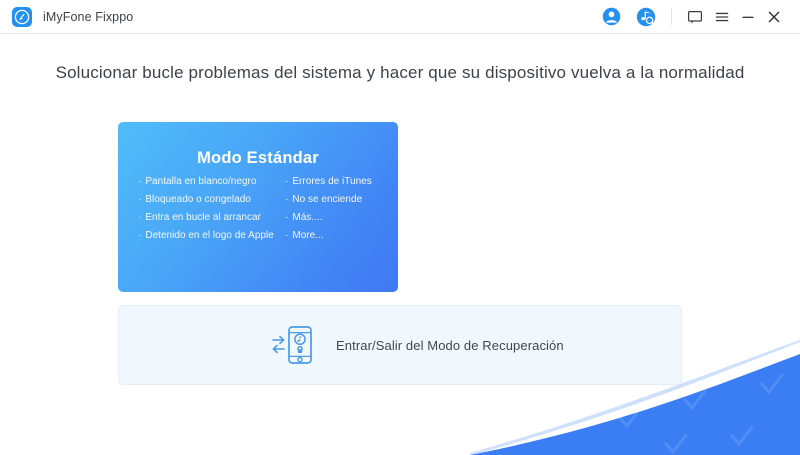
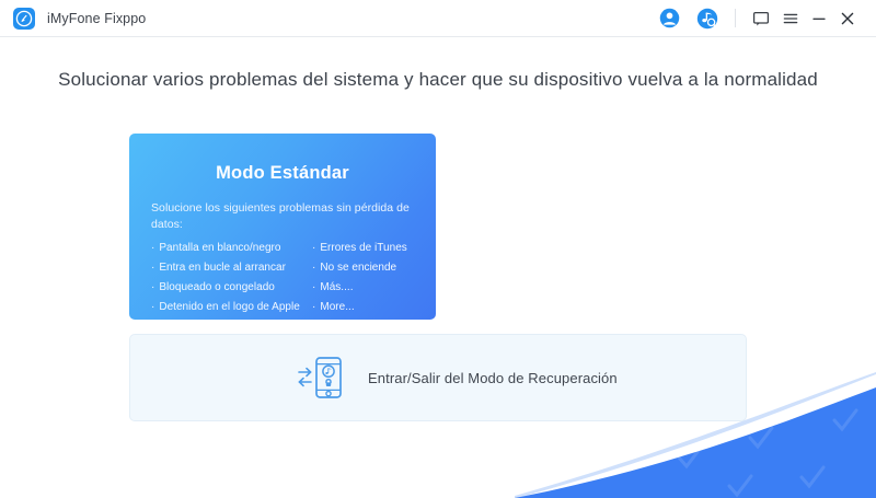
  iMyFone Fixppo
- Solucionar bucle problemas del sistema y hacer que su dispositivo vuelva a la normalidad
+ Solucionar varios problemas del sistema y hacer que su dispositivo vuelva a la normalidad
  Modo Estándar
+ Solucione los siguientes problemas sin pérdida de datos:
  Pantalla en blanco/negro
  Errores de iTunes
- Bloqueado o congelado
+ Entra en bucle al arrancar
  No se enciende
- Entra en bucle al arrancar
+ Bloqueado o congelado
  Más....
  Detenido en el logo de Apple
  More...
  Entrar/Salir del Modo de Recuperación
